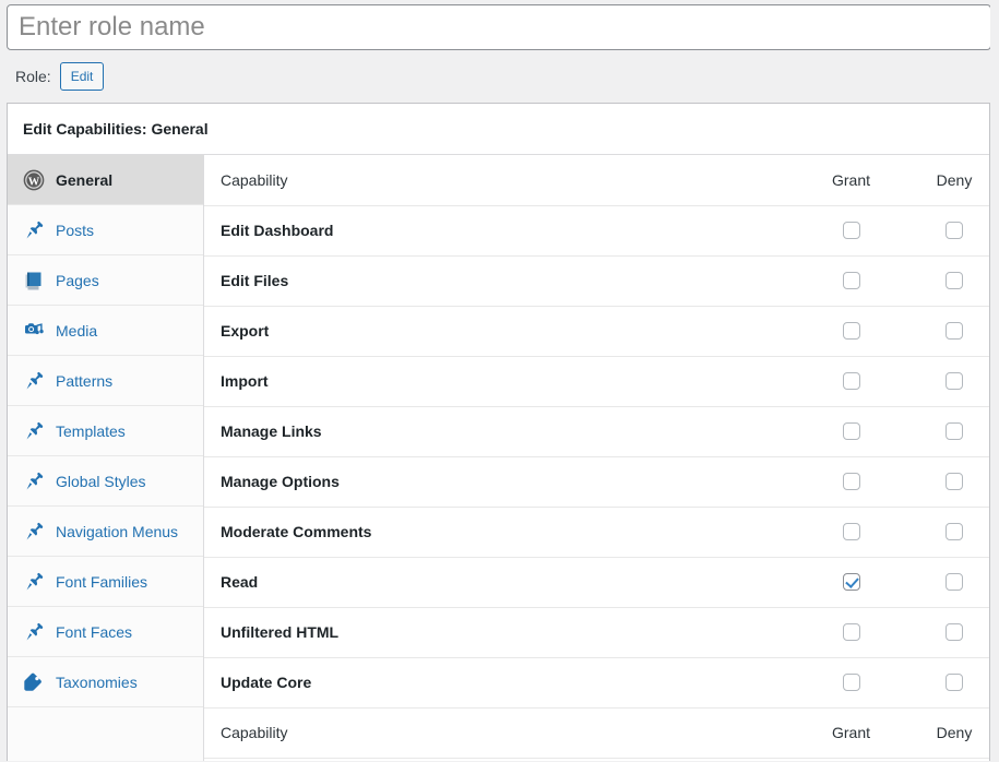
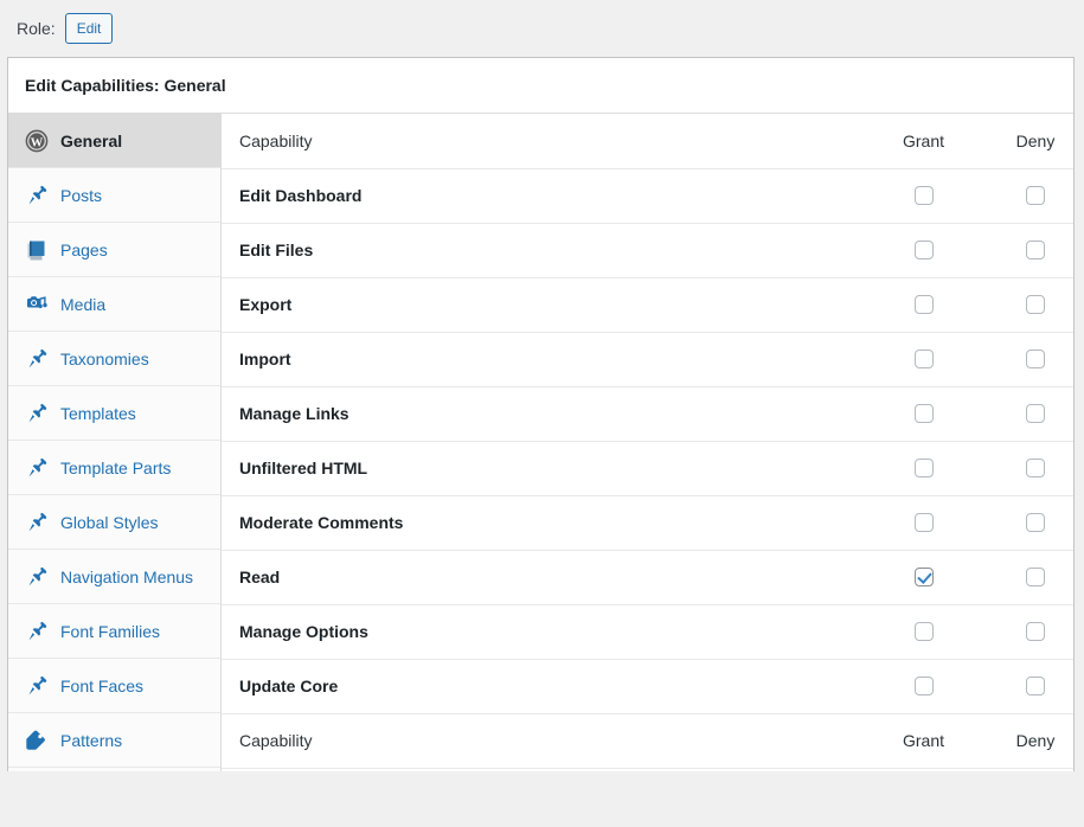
- Enter role name
  Role:
  Edit
  Edit Capabilities: General
  W
  General
  Posts
  Pages
  Media
- Patterns
+ Taxonomies
  Templates
+ Template Parts
  Global Styles
  Navigation Menus
  Font Families
  Font Faces
- Taxonomies
+ Patterns
  Capability	Grant	Deny
  Edit Dashboard
  Edit Files
  Export
  Import
  Manage Links
- Manage Options
+ Unfiltered HTML
  Moderate Comments
  Read
- Unfiltered HTML
+ Manage Options
  Update Core
  Capability	Grant	Deny
